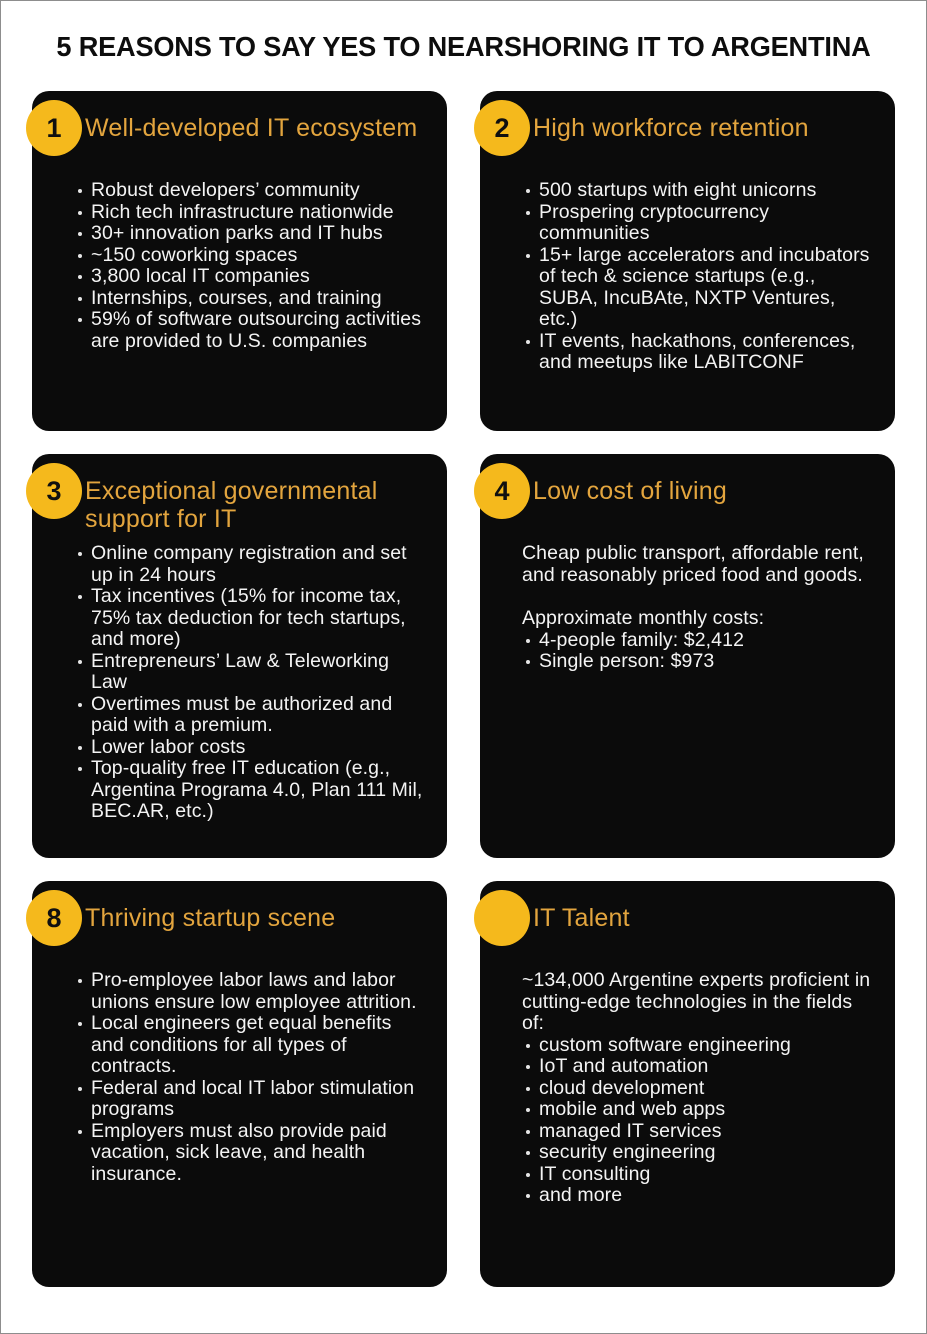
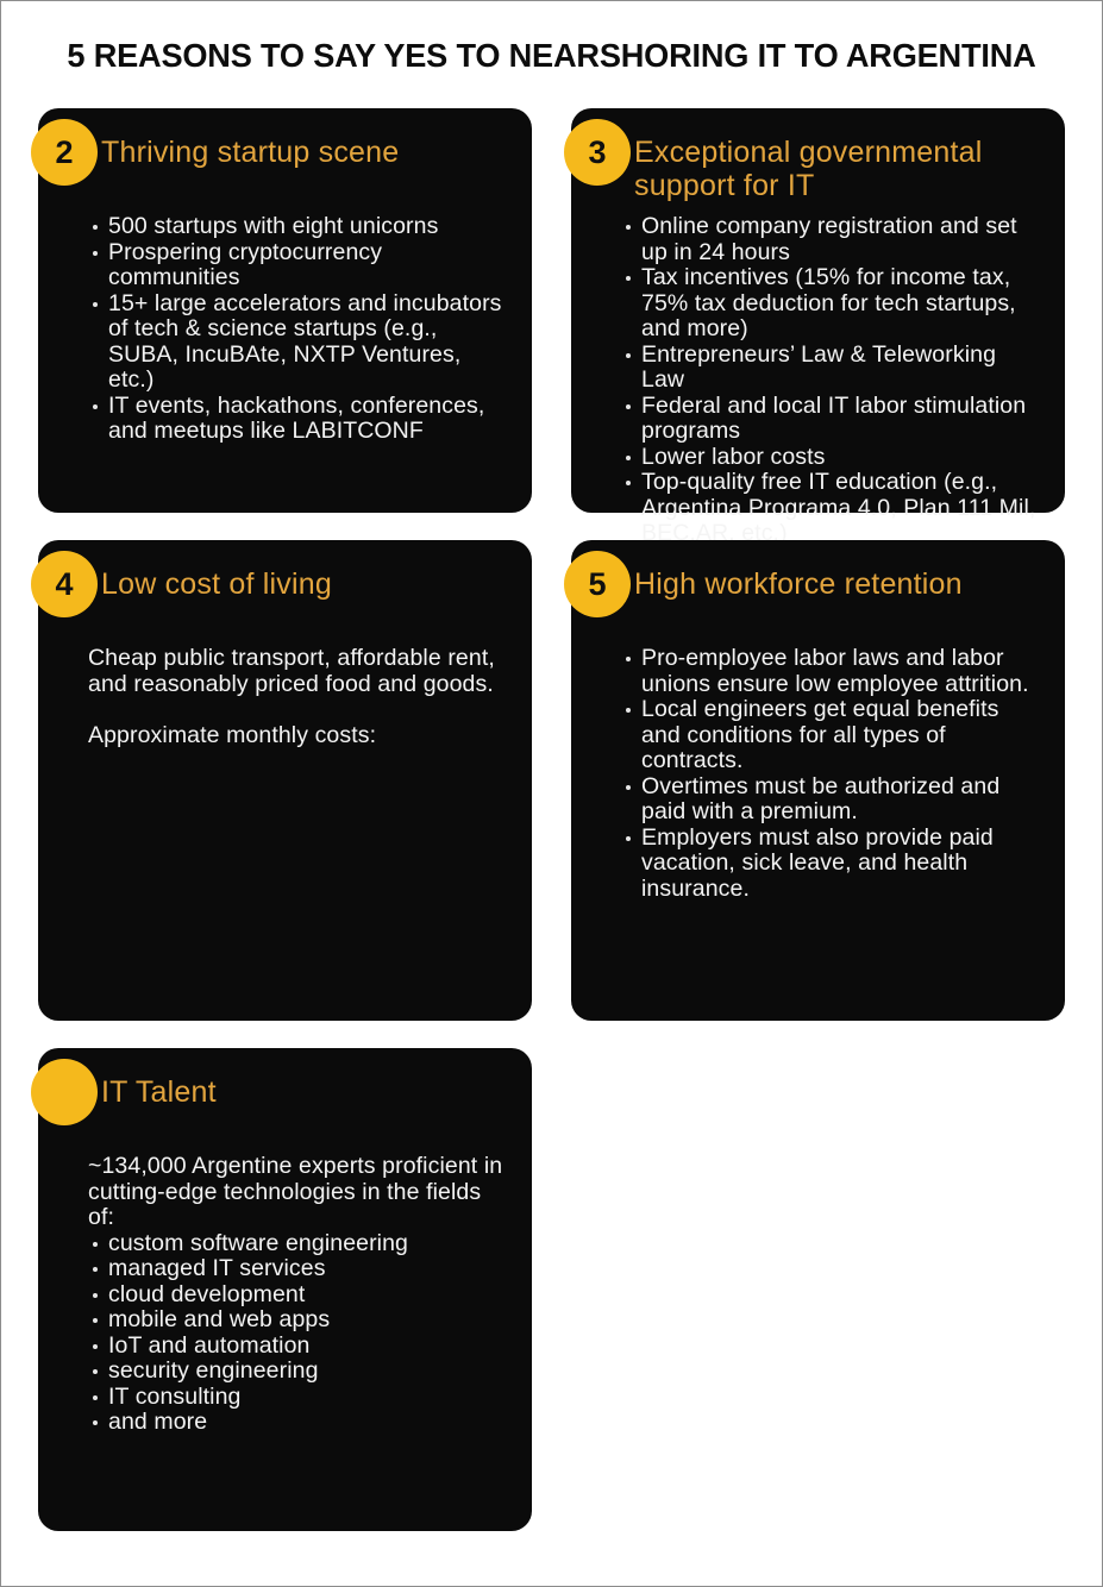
  5 REASONS TO SAY YES TO NEARSHORING IT TO ARGENTINA
- 1
- Well-developed IT ecosystem
- Robust developers’ community
- Rich tech infrastructure nationwide
- 30+ innovation parks and IT hubs
- ~150 coworking spaces
- 3,800 local IT companies
- Internships, courses, and training
- 59% of software outsourcing activities are provided to U.S. companies
  2
- High workforce retention
+ Thriving startup scene
  500 startups with eight unicorns
  Prospering cryptocurrency communities
  15+ large accelerators and incubators of tech & science startups (e.g., SUBA, IncuBAte, NXTP Ventures, etc.)
  IT events, hackathons, conferences, and meetups like LABITCONF
  3
  Exceptional governmental support for IT
  Online company registration and set up in 24 hours
  Tax incentives (15% for income tax, 75% tax deduction for tech startups, and more)
  Entrepreneurs’ Law & Teleworking Law
- Overtimes must be authorized and paid with a premium.
+ Federal and local IT labor stimulation programs
  Lower labor costs
  Top-quality free IT education (e.g., Argentina Programa 4.0, Plan 111 Mil, BEC.AR, etc.)
  4
  Low cost of living
  Cheap public transport, affordable rent, and reasonably priced food and goods.
  Approximate monthly costs:
- 4-people family: $2,412
- Single person: $973
- 8
+ 5
- Thriving startup scene
+ High workforce retention
  Pro-employee labor laws and labor unions ensure low employee attrition.
  Local engineers get equal benefits and conditions for all types of contracts.
- Federal and local IT labor stimulation programs
+ Overtimes must be authorized and paid with a premium.
  Employers must also provide paid vacation, sick leave, and health insurance.
  IT Talent
  ~134,000 Argentine experts proficient in cutting-edge technologies in the fields of:
  custom software engineering
- IoT and automation
+ managed IT services
  cloud development
  mobile and web apps
- managed IT services
+ IoT and automation
  security engineering
  IT consulting
  and more
